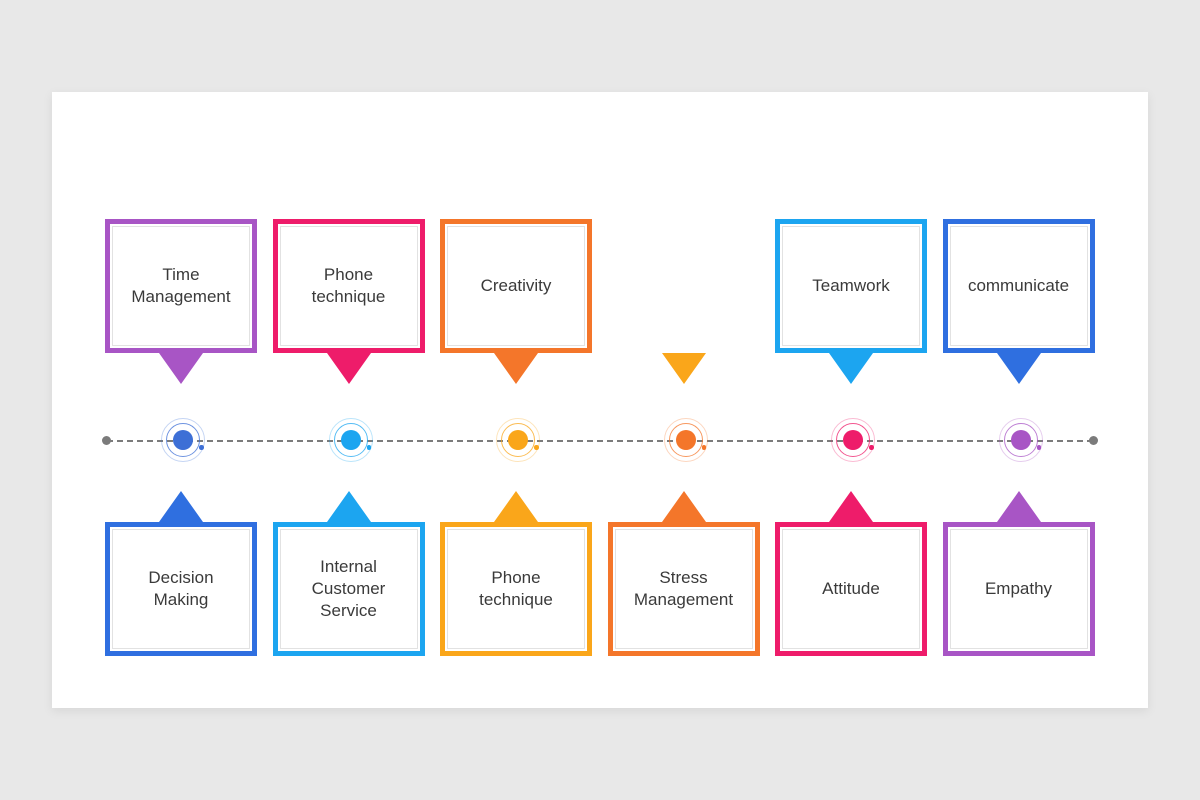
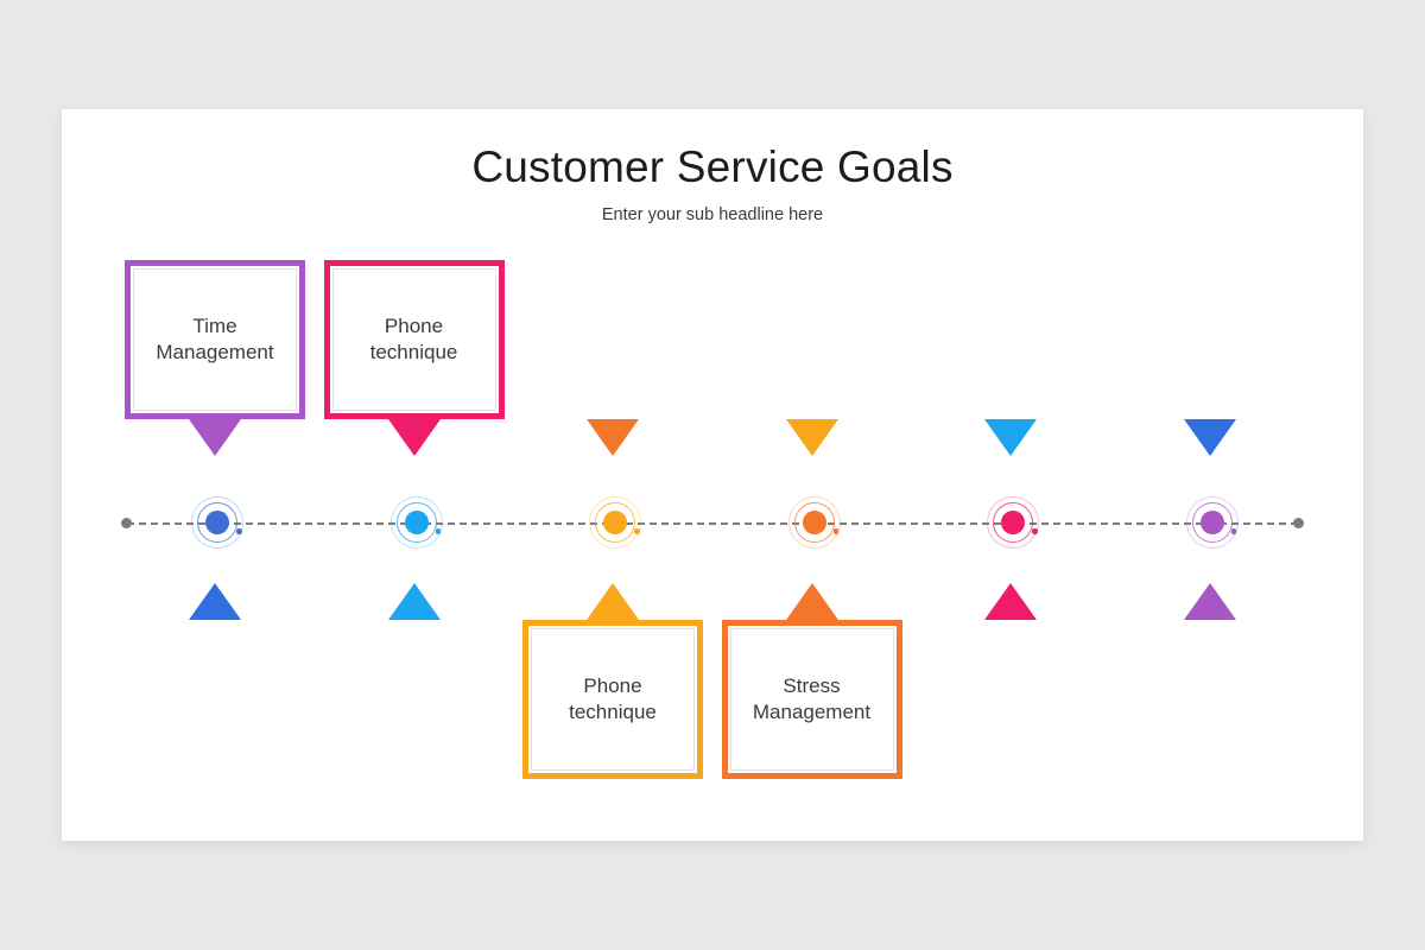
+ Customer Service Goals
+ Enter your sub headline here
  Time
  Management
- Decision
- Making
  Phone
  technique
- Internal
- Customer
- Service
- Creativity
  Phone
  technique
  Stress
  Management
- Teamwork
- Attitude
- communicate
- Empathy
